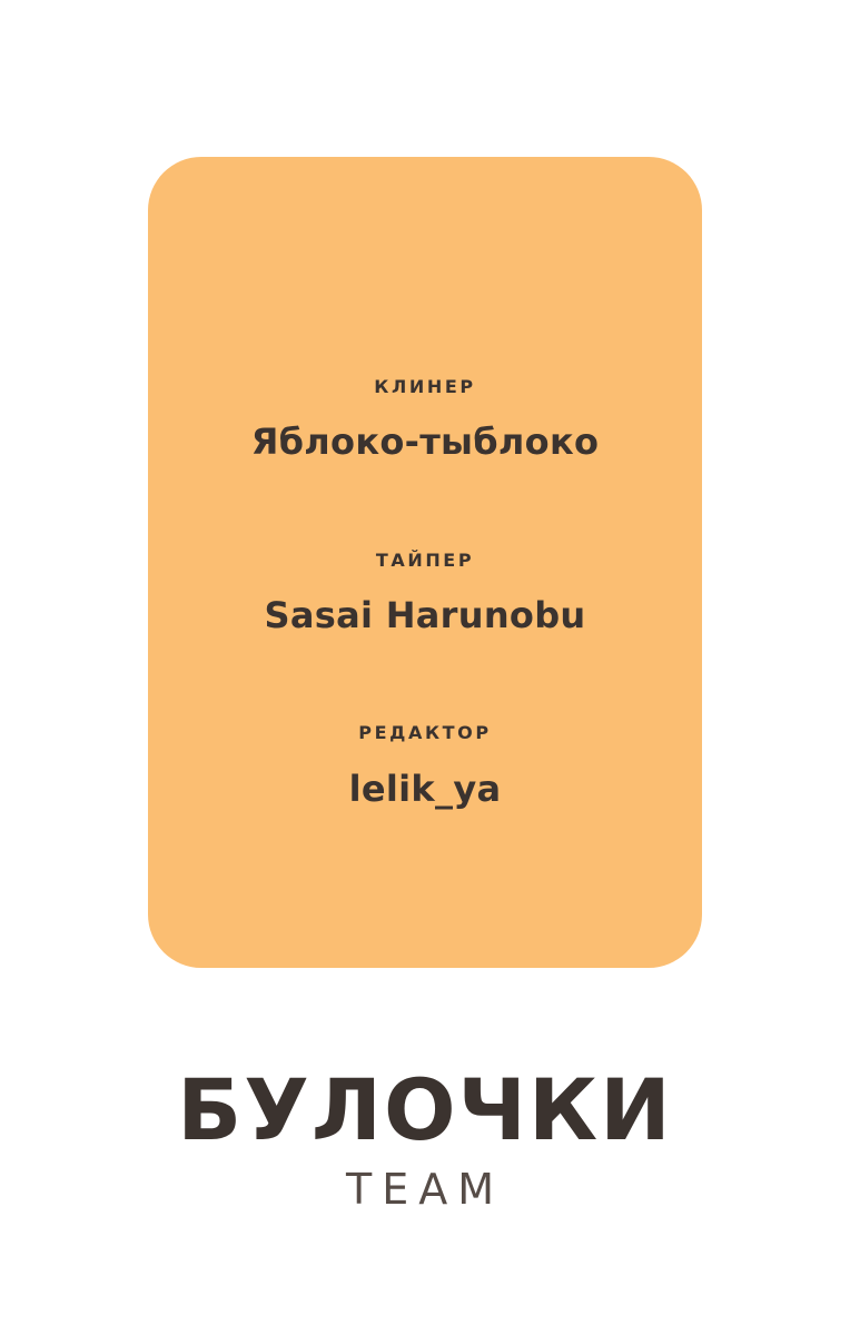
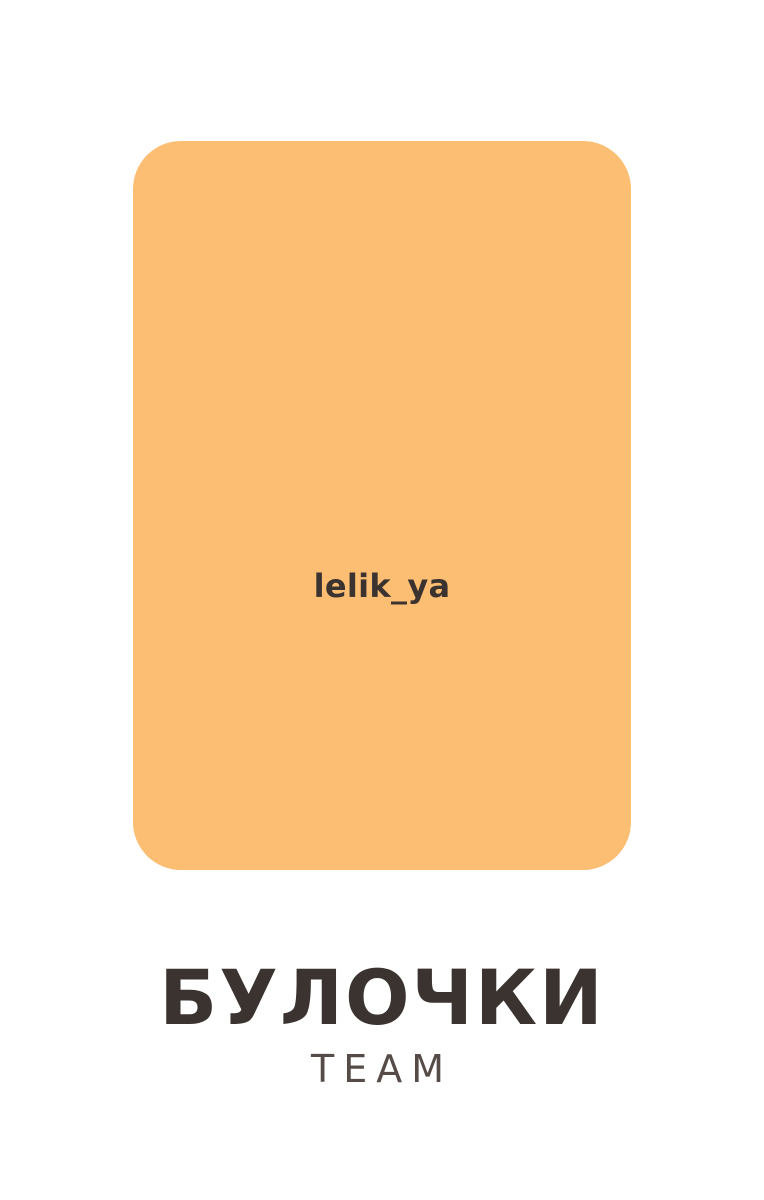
- КЛИНЕР
- Яблоко-тыблоко
- ТАЙПЕР
- Sasai Harunobu
- РЕДАКТОР
  lelik_ya
  БУЛОЧКИ
  TEAM
